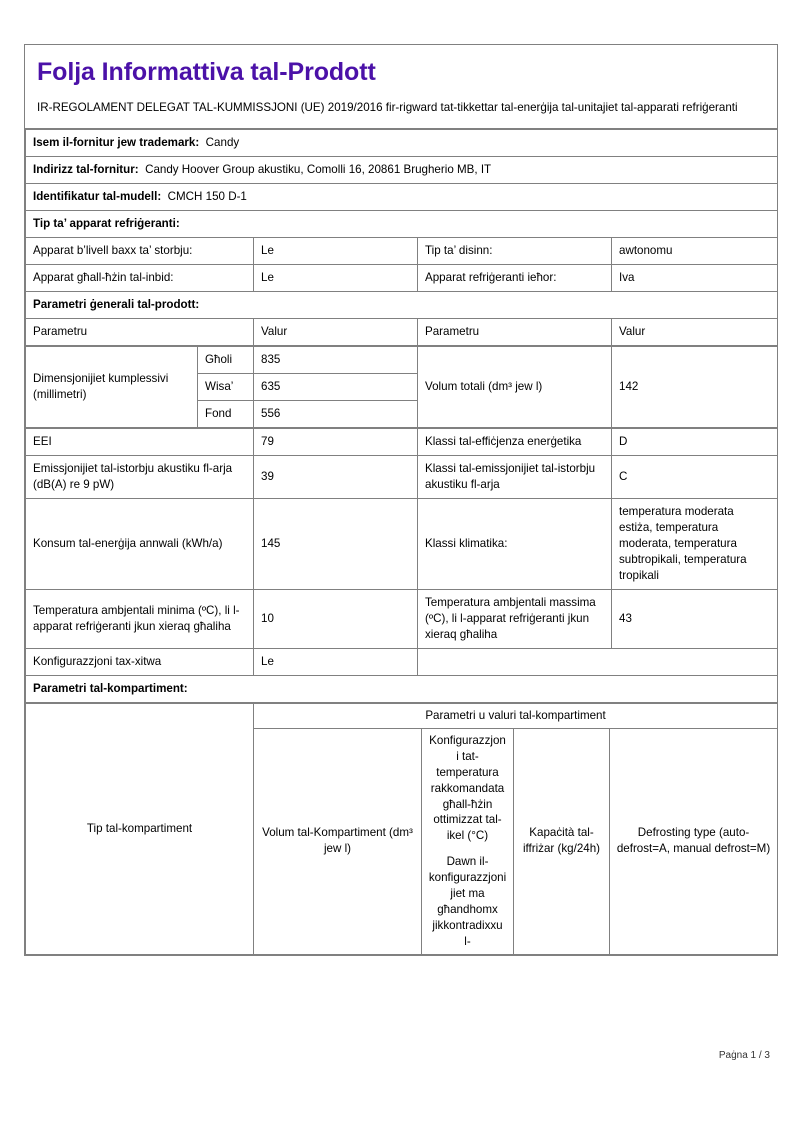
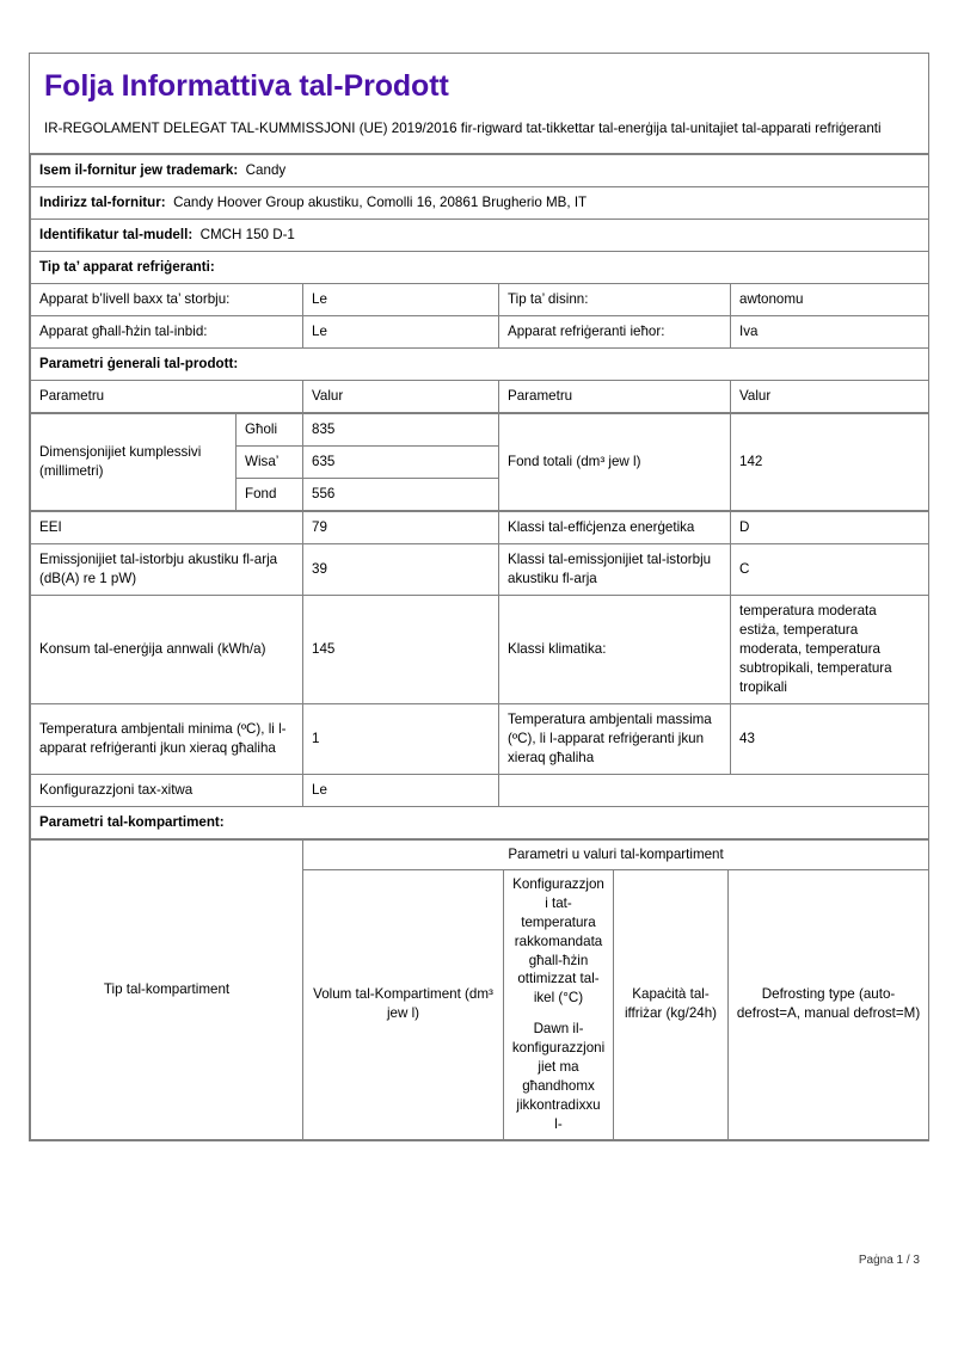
  Folja Informattiva tal-Prodott
  IR-REGOLAMENT DELEGAT TAL-KUMMISSJONI (UE) 2019/2016 fir-rigward tat-tikkettar tal-enerġija tal-unitajiet tal-apparati refriġeranti
  Isem il-fornitur jew trademark: Candy
  Indirizz tal-fornitur: Candy Hoover Group akustiku, Comolli 16, 20861 Brugherio MB, IT
  Identifikatur tal-mudell: CMCH 150 D-1
  Tip ta’ apparat refriġeranti:
  Apparat b’livell baxx ta’ storbju:	Le	Tip ta’ disinn:	awtonomu
  Apparat għall-ħżin tal-inbid:	Le	Apparat refriġeranti ieħor:	Iva
  Parametri ġenerali tal-prodott:
  Parametru	Valur	Parametru	Valur
- Dimensjonijiet kumplessivi (millimetri)	Għoli	835	Volum totali (dm³ jew l)	142
+ Dimensjonijiet kumplessivi (millimetri)	Għoli	835	Fond totali (dm³ jew l)	142
  Wisa’	635
  Fond	556
  EEI	79	Klassi tal-effiċjenza enerġetika	D
- Emissjonijiet tal-istorbju akustiku fl-arja (dB(A) re 9 pW)	39	Klassi tal-emissjonijiet tal-istorbju akustiku fl-arja	C
+ Emissjonijiet tal-istorbju akustiku fl-arja (dB(A) re 1 pW)	39	Klassi tal-emissjonijiet tal-istorbju akustiku fl-arja	C
  Konsum tal-enerġija annwali (kWh/a)	145	Klassi klimatika:	temperatura moderata estiża, temperatura moderata, temperatura subtropikali, temperatura tropikali
- Temperatura ambjentali minima (ºC), li l-apparat refriġeranti jkun xieraq għaliha	10	Temperatura ambjentali massima (ºC), li l-apparat refriġeranti jkun xieraq għaliha	43
+ Temperatura ambjentali minima (ºC), li l-apparat refriġeranti jkun xieraq għaliha	1	Temperatura ambjentali massima (ºC), li l-apparat refriġeranti jkun xieraq għaliha	43
  Konfigurazzjoni tax-xitwa	Le
  Parametri tal-kompartiment:
  Tip tal-kompartiment	Parametri u valuri tal-kompartiment
  Volum tal-Kompartiment (dm³ jew l)	Konfigurazzjoni tat-temperatura rakkomandata għall-ħżin ottimizzat tal-ikel (°C) Dawn il-konfigurazzjonijiet ma għandhomx jikkontradixxu l-	Kapaċità tal-iffriżar (kg/24h)	Defrosting type (auto-defrost=A, manual defrost=M)
  Paġna 1 / 3
